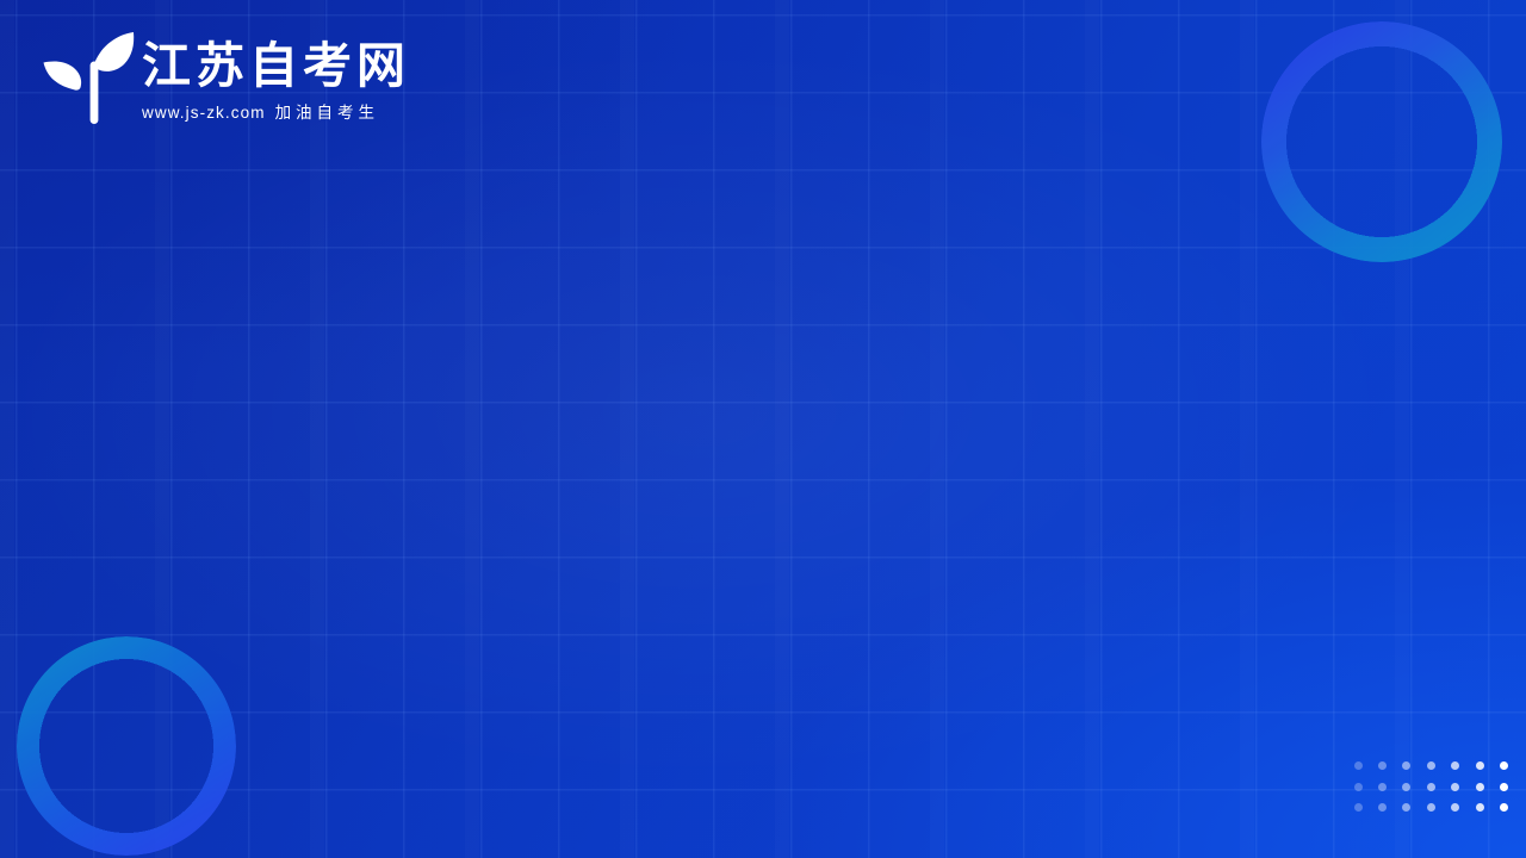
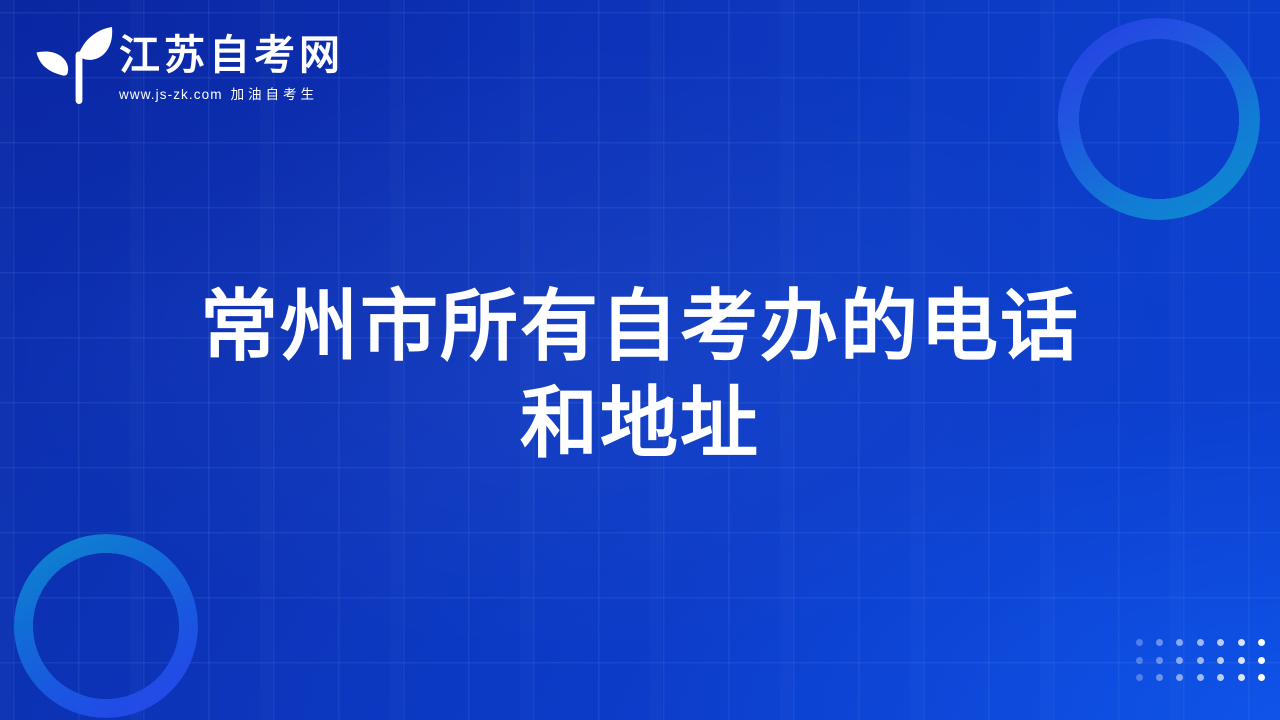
  江苏自考网
  www.js-zk.com 加油自考生
+ 常州市所有自考办的电话
+ 和地址
